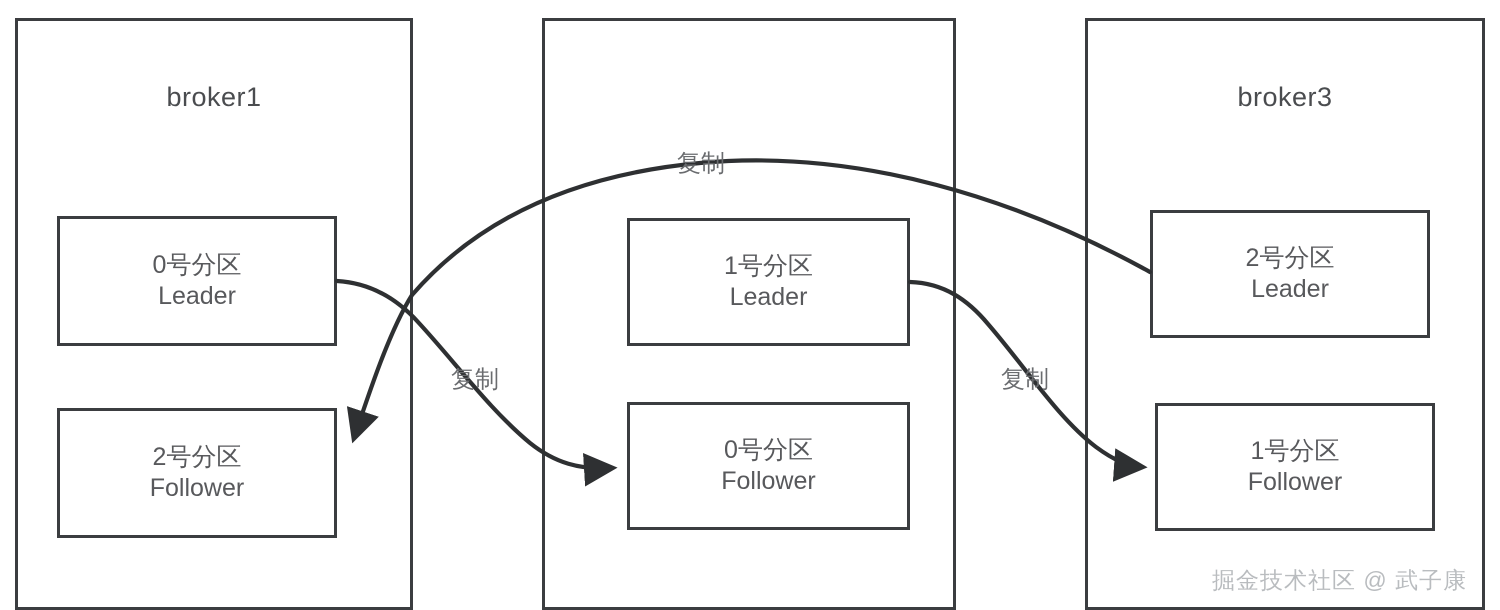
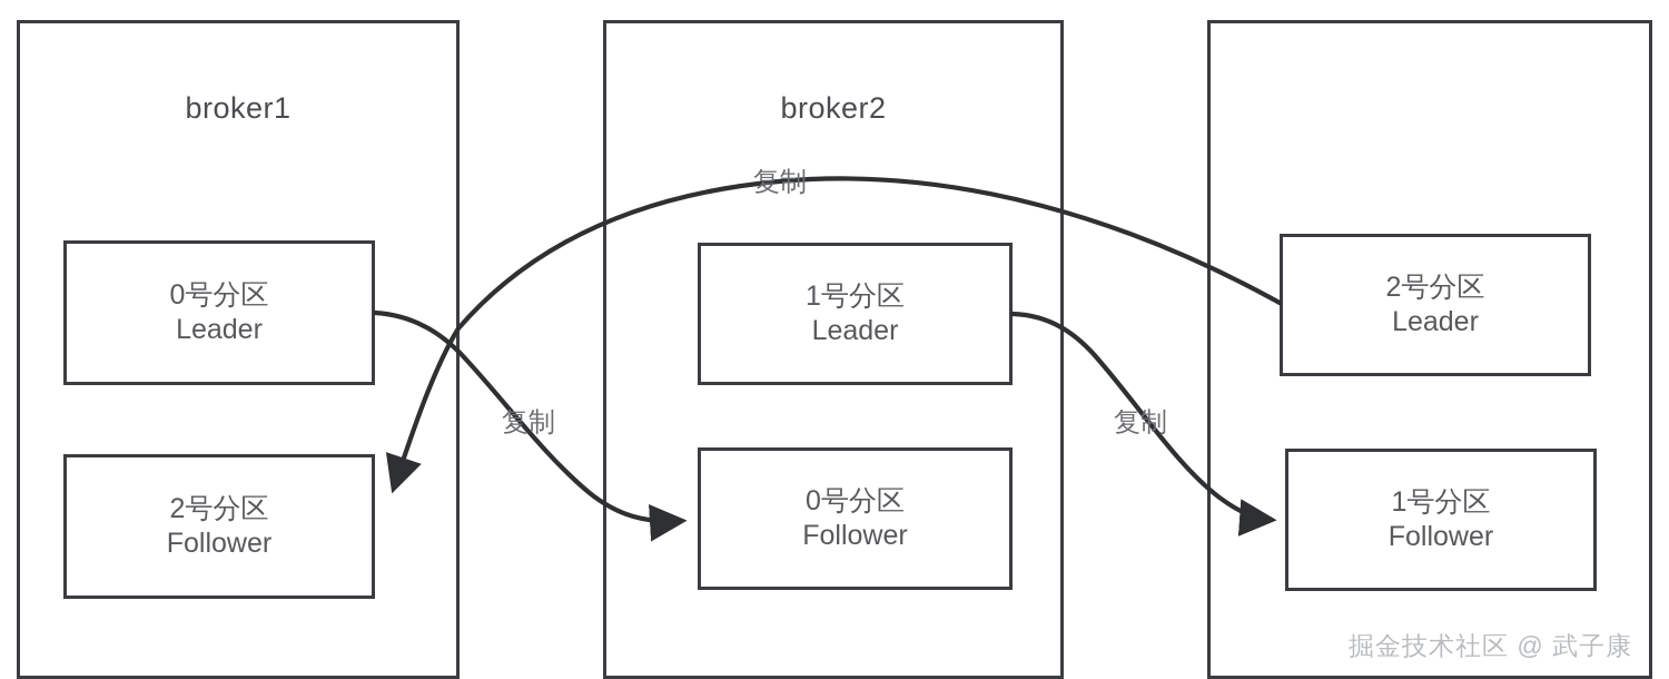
  broker1
  0号分区
  Leader
  2号分区
  Follower
+ broker2
  1号分区
  Leader
  0号分区
  Follower
- broker3
  2号分区
  Leader
  1号分区
  Follower
  复制
  复制
  复制
  掘金技术社区 @ 武子康
